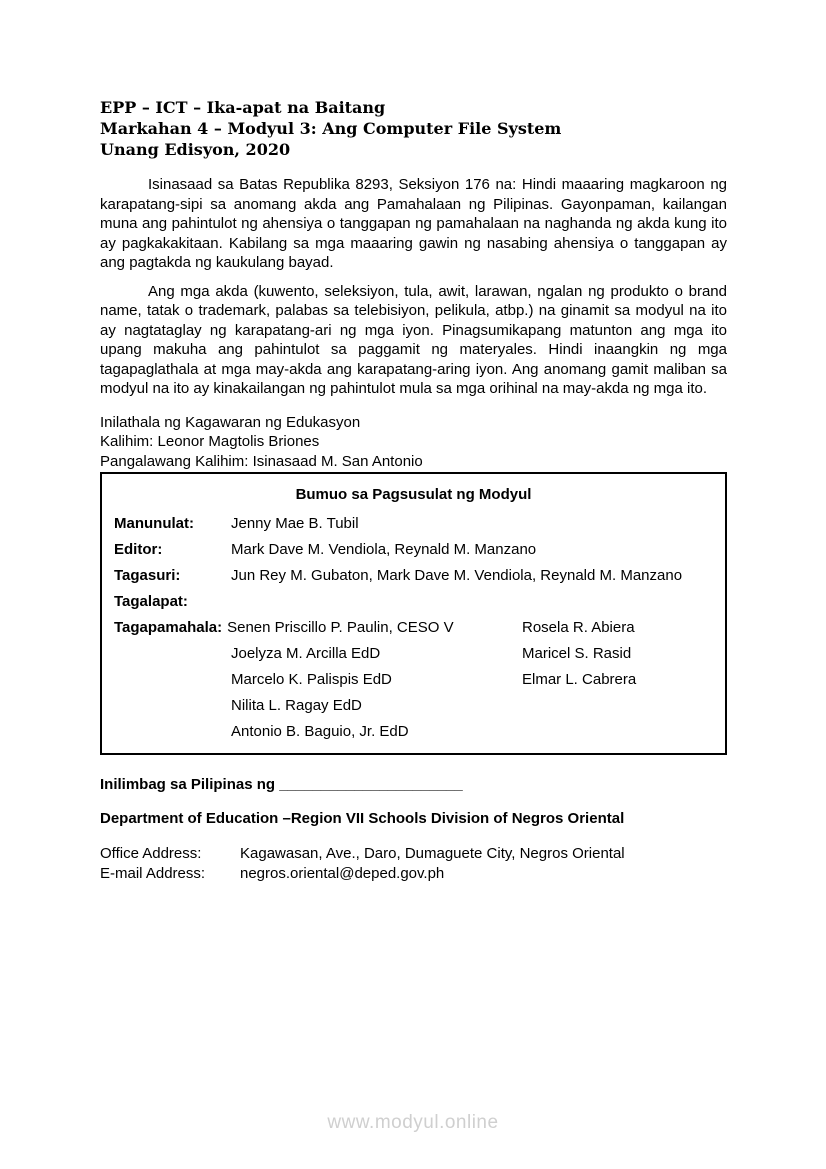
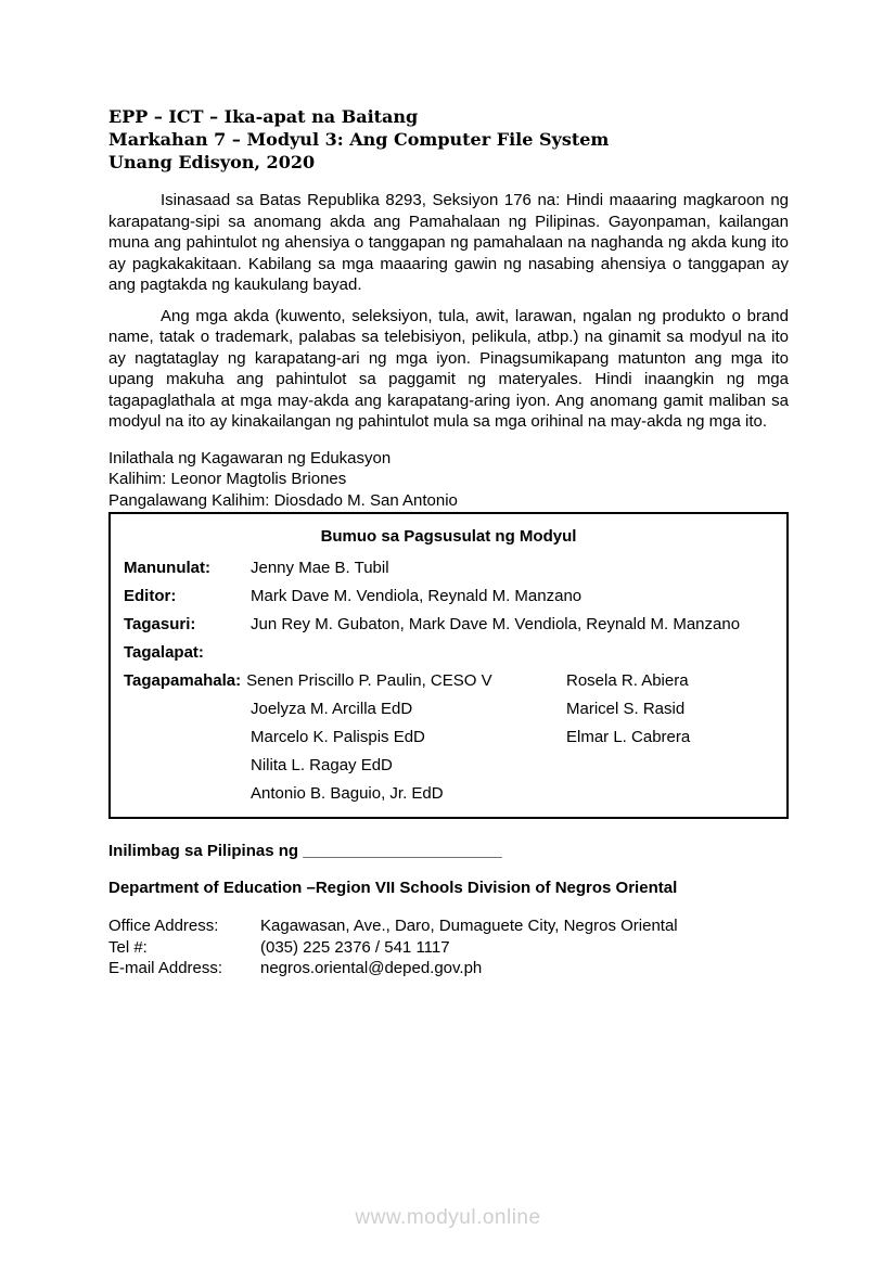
  EPP – ICT – Ika-apat na Baitang
- Markahan 4 – Modyul 3: Ang Computer File System
+ Markahan 7 – Modyul 3: Ang Computer File System
  Unang Edisyon, 2020
  Isinasaad sa Batas Republika 8293, Seksiyon 176 na: Hindi maaaring magkaroon ng karapatang-sipi sa anomang akda ang Pamahalaan ng Pilipinas. Gayonpaman, kailangan muna ang pahintulot ng ahensiya o tanggapan ng pamahalaan na naghanda ng akda kung ito ay pagkakakitaan. Kabilang sa mga maaaring gawin ng nasabing ahensiya o tanggapan ay ang pagtakda ng kaukulang bayad.
  Ang mga akda (kuwento, seleksiyon, tula, awit, larawan, ngalan ng produkto o brand name, tatak o trademark, palabas sa telebisiyon, pelikula, atbp.) na ginamit sa modyul na ito ay nagtataglay ng karapatang-ari ng mga iyon. Pinagsumikapang matunton ang mga ito upang makuha ang pahintulot sa paggamit ng materyales. Hindi inaangkin ng mga tagapaglathala at mga may-akda ang karapatang-aring iyon. Ang anomang gamit maliban sa modyul na ito ay kinakailangan ng pahintulot mula sa mga orihinal na may-akda ng mga ito.
  Inilathala ng Kagawaran ng Edukasyon
  Kalihim: Leonor Magtolis Briones
- Pangalawang Kalihim: Isinasaad M. San Antonio
+ Pangalawang Kalihim: Diosdado M. San Antonio
  Bumuo sa Pagsusulat ng Modyul
  Manunulat:
  Jenny Mae B. Tubil
  Editor:
  Mark Dave M. Vendiola, Reynald M. Manzano
  Tagasuri:
  Jun Rey M. Gubaton, Mark Dave M. Vendiola, Reynald M. Manzano
  Tagalapat:
  Tagapamahala: Senen Priscillo P. Paulin, CESO V
  Joelyza M. Arcilla EdD
  Marcelo K. Palispis EdD
  Nilita L. Ragay EdD
  Antonio B. Baguio, Jr. EdD
  Rosela R. Abiera
  Maricel S. Rasid
  Elmar L. Cabrera
  Inilimbag sa Pilipinas ng ______________________
  Department of Education –Region VII Schools Division of Negros Oriental
  Office Address:
  Kagawasan, Ave., Daro, Dumaguete City, Negros Oriental
+ Tel #:
+ (035) 225 2376 / 541 1117
  E-mail Address:
  negros.oriental@deped.gov.ph
  www.modyul.online
